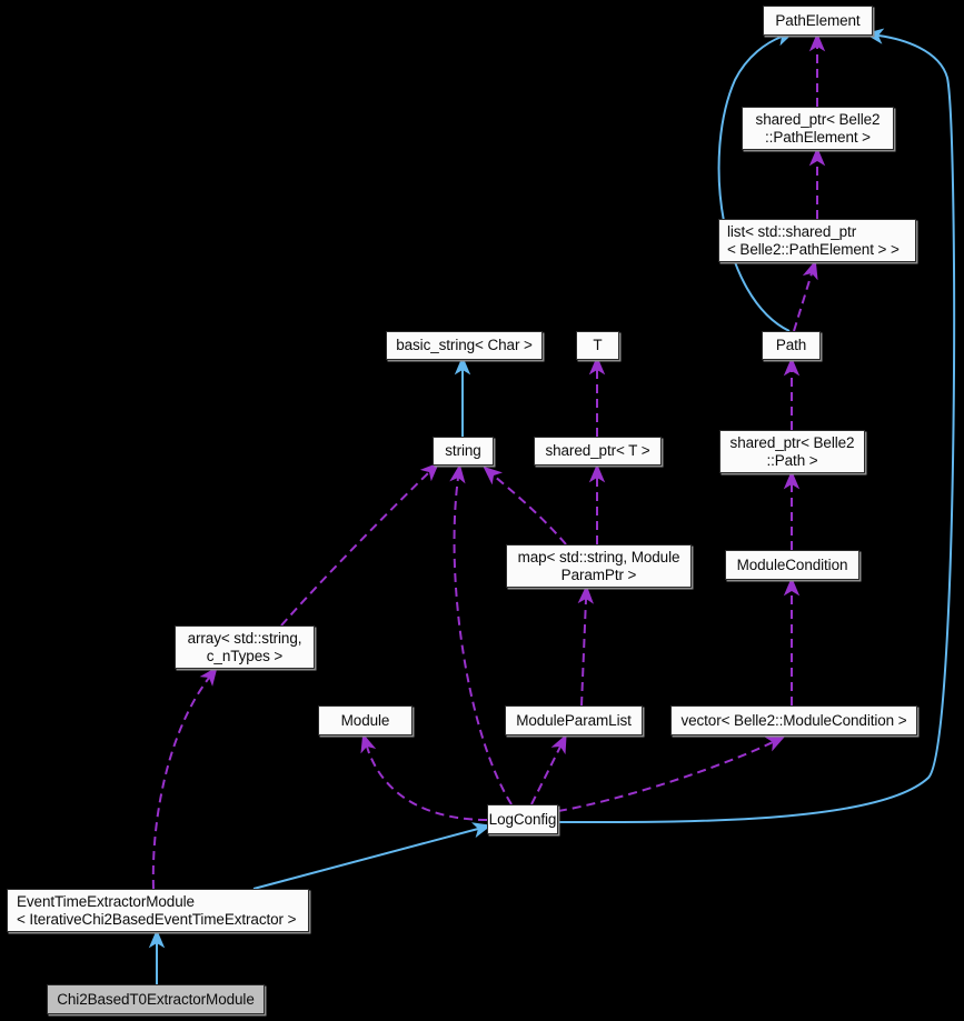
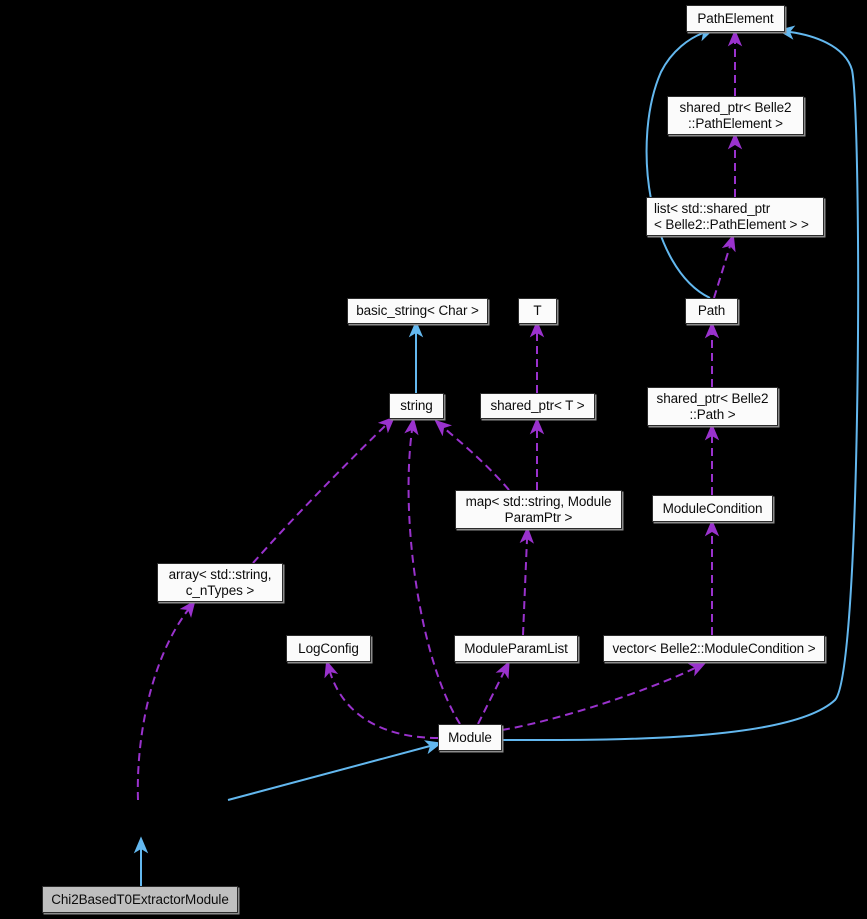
  PathElement
  shared_ptr< Belle2
  ::PathElement >
  list< std::shared_ptr
  < Belle2::PathElement > >
  Path
  basic_string< Char >
  T
  string
  shared_ptr< T >
  shared_ptr< Belle2
  ::Path >
  map< std::string, Module
  ParamPtr >
  ModuleCondition
  array< std::string,
  c_nTypes >
- Module
+ LogConfig
  ModuleParamList
  vector< Belle2::ModuleCondition >
- LogConfig
+ Module
- EventTimeExtractorModule
- < IterativeChi2BasedEventTimeExtractor >
  Chi2BasedT0ExtractorModule
